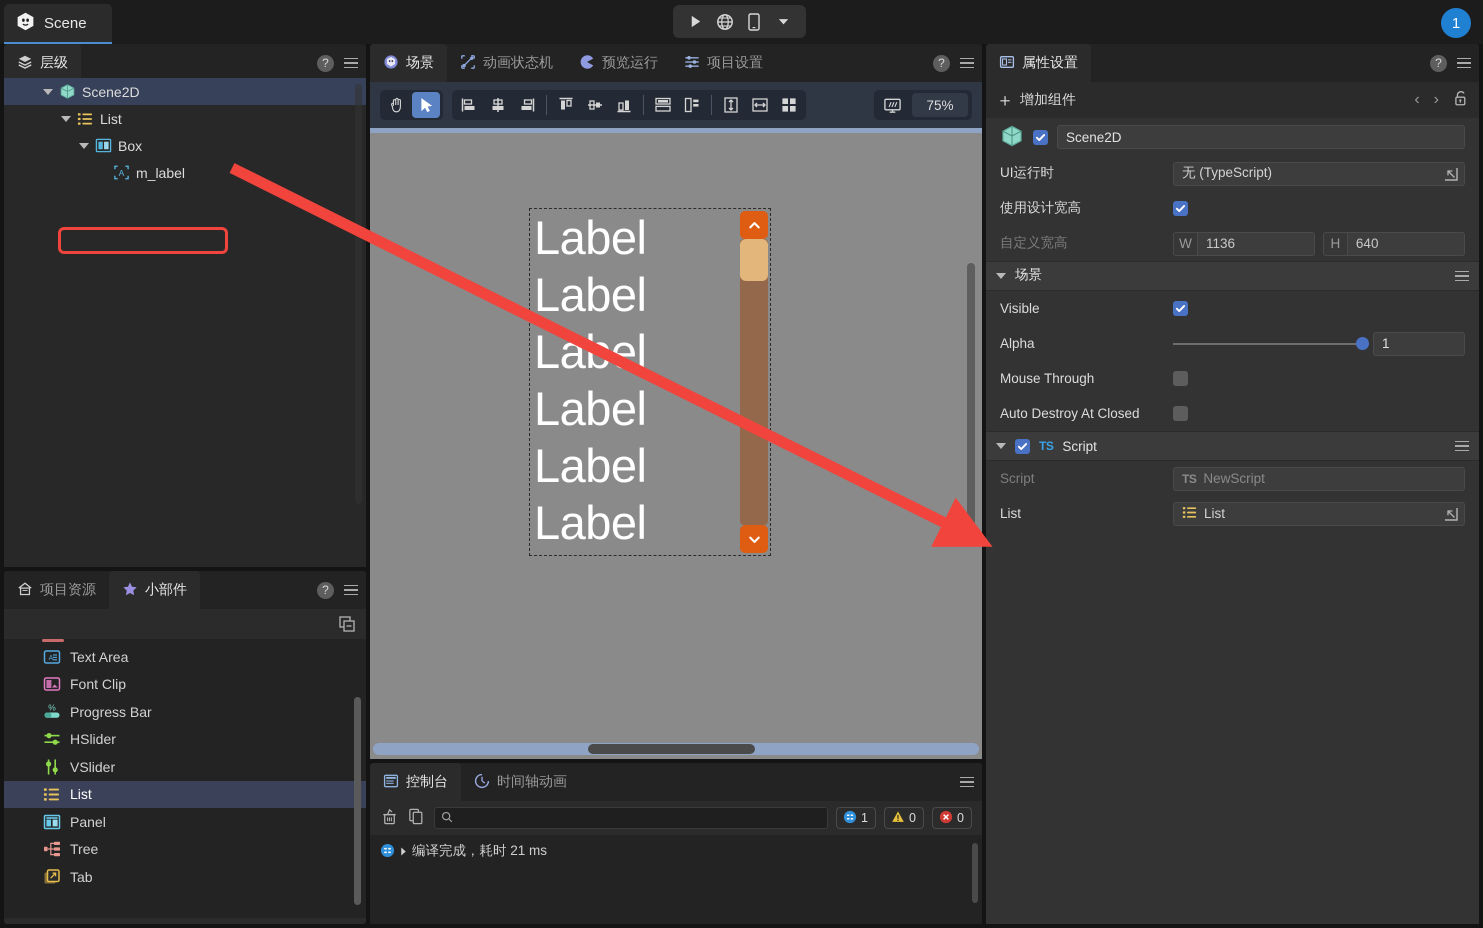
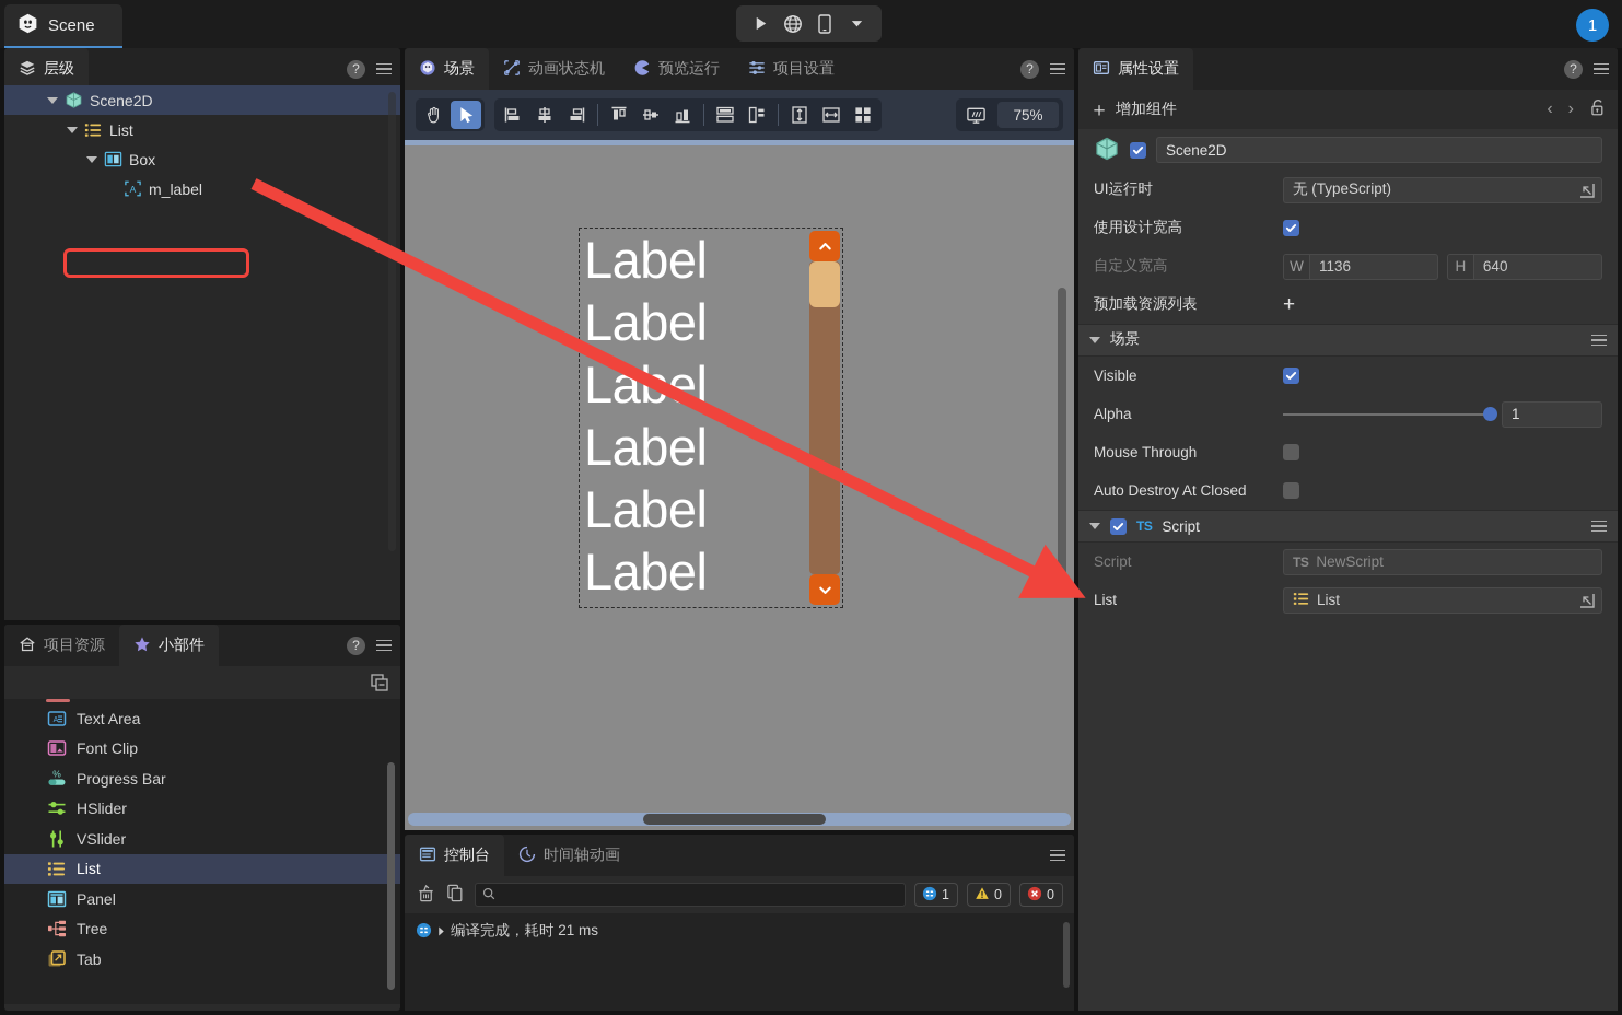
  Scene
  1
  层级
  ?
  Scene2D
  List
  Box
  A
  m_label
  项目资源
  小部件
  ?
  Text Area
  Font Clip
  %
  Progress Bar
  HSlider
  VSlider
  List
  Panel
  Tree
  Tab
  场景
  动画状态机
  预览运行
  项目设置
  ?
  75%
  Label
  Label
  Lael
  Label
  Label
  Label
  控制台
  时间轴动画
  1
  0
  0
  编译完成，耗时 21 ms
  属性设置
  ?
  ＋
  增加组件
  ‹
  ›
  Scene2D
  UI运行时
  无 (TypeScript)
  使用设计宽高
  自定义宽高
  W
  1136
  H
  640
+ 预加载资源列表
+ +
  场景
  Visible
  Alpha
  1
  Mouse Through
  Auto Destroy At Closed
  TS
  Script
  Script
  TS
  NewScript
  List
  List
